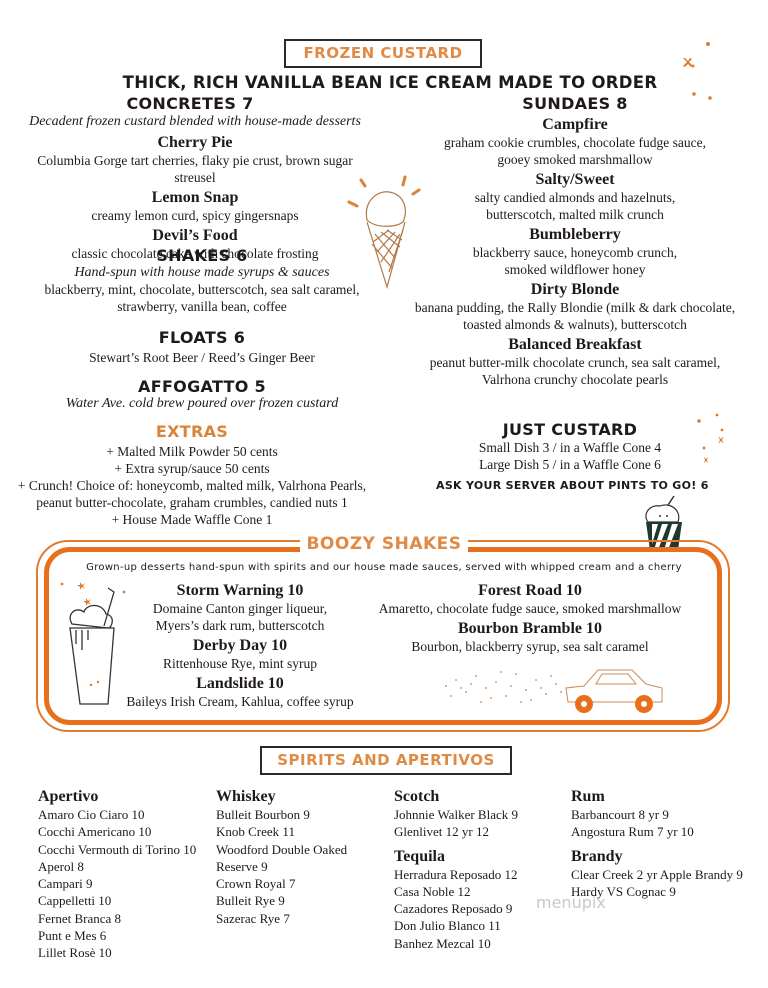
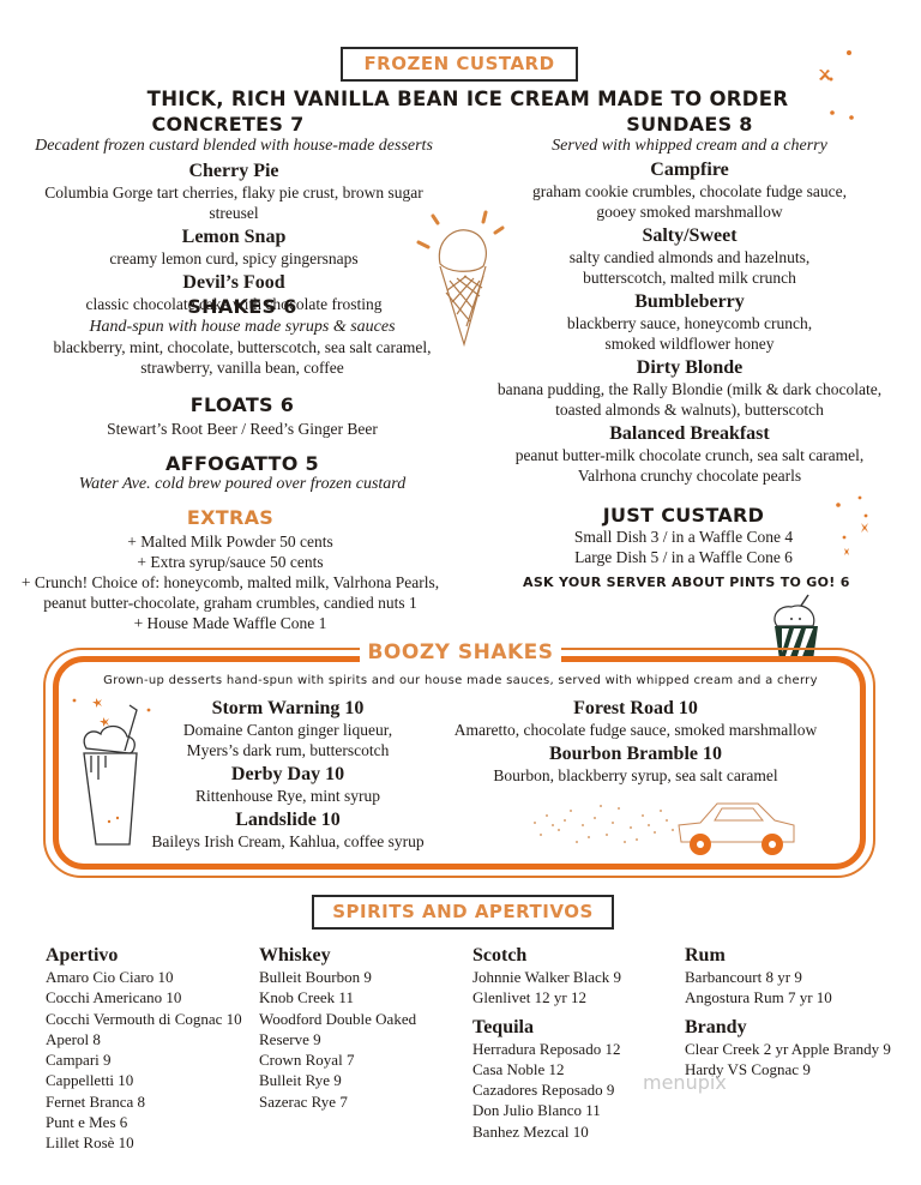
  FROZEN CUSTARD
  THICK, RICH VANILLA BEAN ICE CREAM MADE TO ORDER
  CONCRETES 7
  Decadent frozen custard blended with house-made desserts
  Cherry Pie
  Columbia Gorge tart cherries, flaky pie crust, brown sugar streusel
  Lemon Snap
  creamy lemon curd, spicy gingersnaps
  Devil’s Food
  classic chocolate cake with chocolate frosting
  SHAKES 6
  Hand-spun with house made syrups & sauces
  blackberry, mint, chocolate, butterscotch, sea salt caramel,
  strawberry, vanilla bean, coffee
  FLOATS 6
  Stewart’s Root Beer / Reed’s Ginger Beer
  AFFOGATTO 5
  Water Ave. cold brew poured over frozen custard
  EXTRAS
  + Malted Milk Powder 50 cents
  + Extra syrup/sauce 50 cents
  + Crunch! Choice of: honeycomb, malted milk, Valrhona Pearls,
  peanut butter-chocolate, graham crumbles, candied nuts 1
  + House Made Waffle Cone 1
  SUNDAES 8
+ Served with whipped cream and a cherry
  Campfire
  graham cookie crumbles, chocolate fudge sauce,
  gooey smoked marshmallow
  Salty/Sweet
  salty candied almonds and hazelnuts,
  butterscotch, malted milk crunch
  Bumbleberry
  blackberry sauce, honeycomb crunch,
  smoked wildflower honey
  Dirty Blonde
  banana pudding, the Rally Blondie (milk & dark chocolate,
  toasted almonds & walnuts), butterscotch
  Balanced Breakfast
  peanut butter-milk chocolate crunch, sea salt caramel,
  Valrhona crunchy chocolate pearls
  JUST CUSTARD
  Small Dish 3 / in a Waffle Cone 4
  Large Dish 5 / in a Waffle Cone 6
  ASK YOUR SERVER ABOUT PINTS TO GO! 6
  BOOZY SHAKES
  Grown-up desserts hand-spun with spirits and our house made sauces, served with whipped cream and a cherry
  Storm Warning 10
  Domaine Canton ginger liqueur,
  Myers’s dark rum, butterscotch
  Derby Day 10
  Rittenhouse Rye, mint syrup
  Landslide 10
  Baileys Irish Cream, Kahlua, coffee syrup
  Forest Road 10
  Amaretto, chocolate fudge sauce, smoked marshmallow
  Bourbon Bramble 10
  Bourbon, blackberry syrup, sea salt caramel
  SPIRITS AND APERTIVOS
  Apertivo
  Amaro Cio Ciaro 10
  Cocchi Americano 10
- Cocchi Vermouth di Torino 10
+ Cocchi Vermouth di Cognac 10
  Aperol 8
  Campari 9
  Cappelletti 10
  Fernet Branca 8
  Punt e Mes 6
  Lillet Rosè 10
  Whiskey
  Bulleit Bourbon 9
  Knob Creek 11
  Woodford Double Oaked
  Reserve 9
  Crown Royal 7
  Bulleit Rye 9
  Sazerac Rye 7
  Scotch
  Johnnie Walker Black 9
  Glenlivet 12 yr 12
  Tequila
  Herradura Reposado 12
  Casa Noble 12
  Cazadores Reposado 9
  Don Julio Blanco 11
  Banhez Mezcal 10
  Rum
  Barbancourt 8 yr 9
  Angostura Rum 7 yr 10
  Brandy
  Clear Creek 2 yr Apple Brandy 9
  Hardy VS Cognac 9
  menupix
